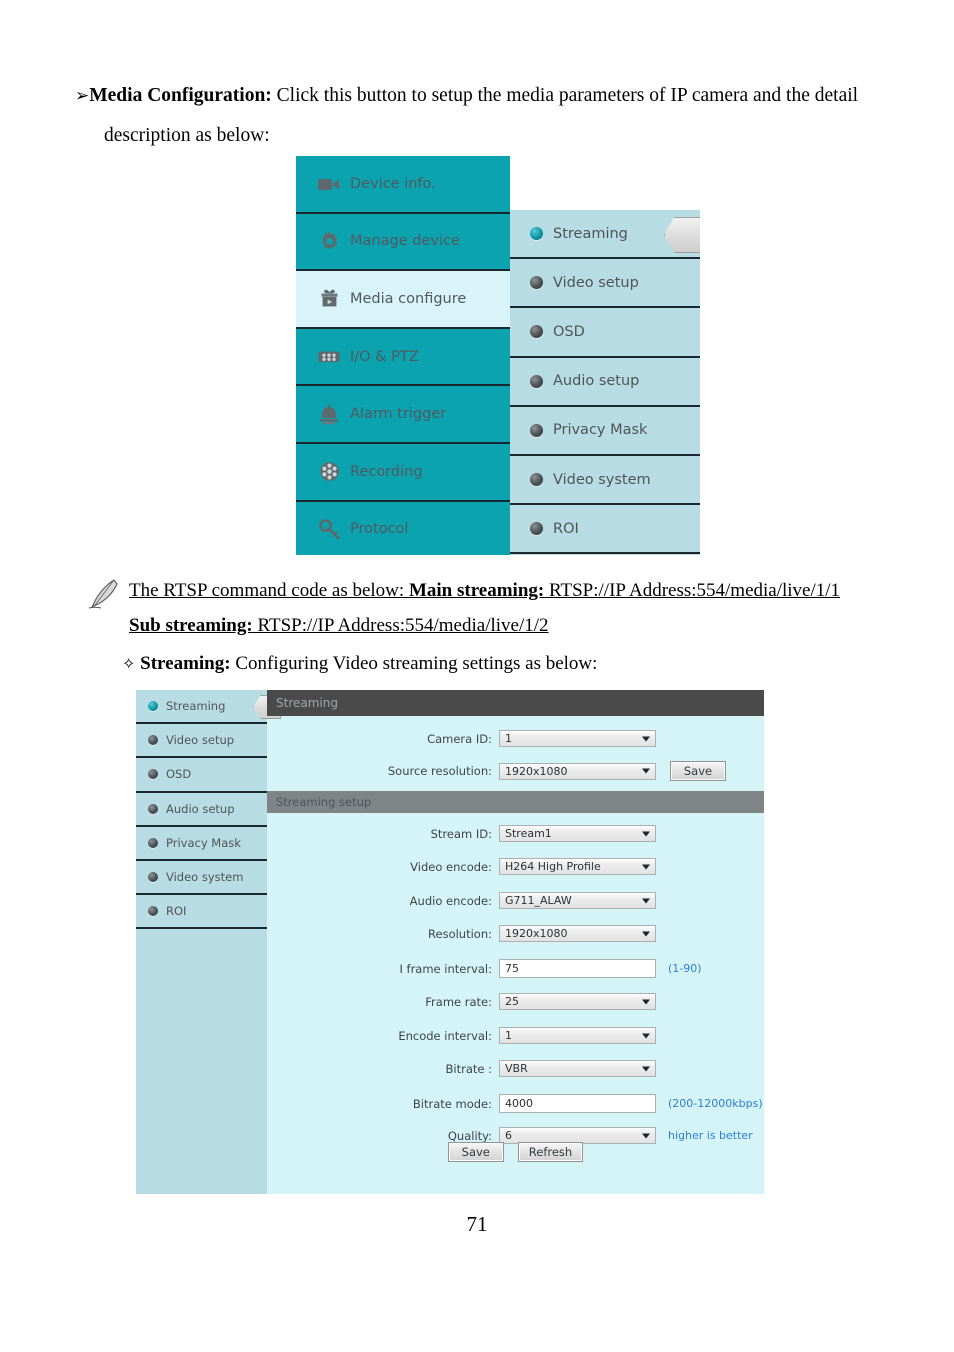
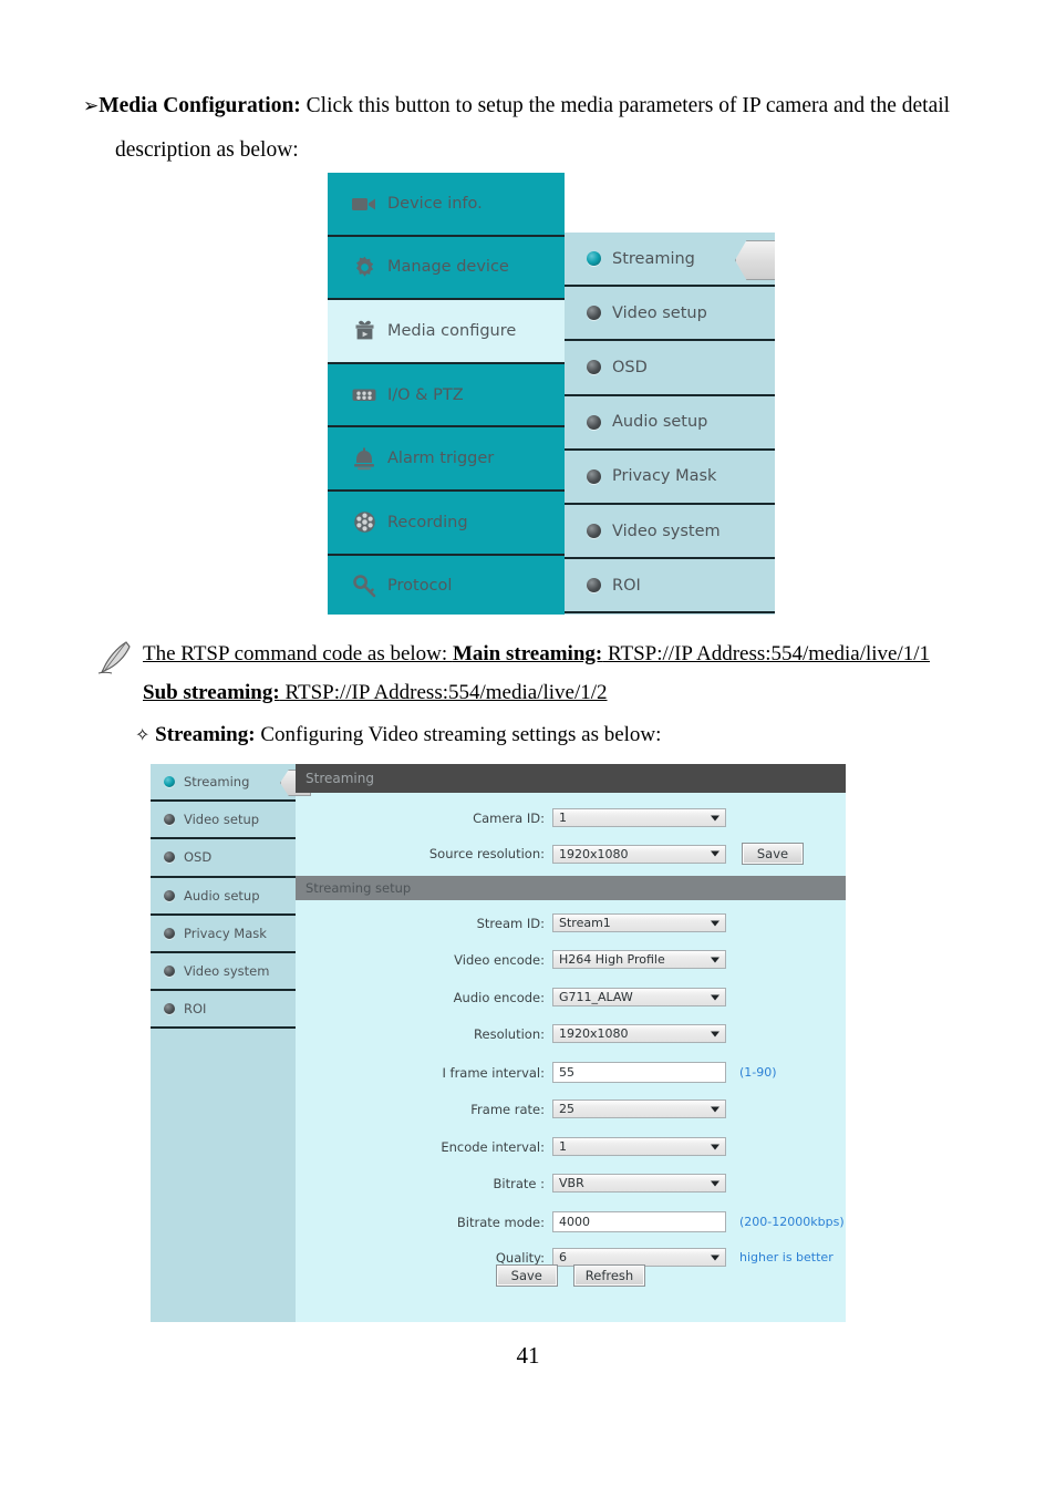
  ➢Media Configuration: Click this button to setup the media parameters of IP camera and the detail
  description as below:
  Device info.
  Manage device
  Media configure
  I/O & PTZ
  Alarm trigger
  Recording
  Protocol
  Streaming
  Video setup
  OSD
  Audio setup
  Privacy Mask
  Video system
  ROI
  The RTSP command code as below: Main streaming: RTSP://IP Address:554/media/live/1/1
  Sub streaming: RTSP://IP Address:554/media/live/1/2
  ✧ Streaming: Configuring Video streaming settings as below:
  Streaming
  Video setup
  OSD
  Audio setup
  Privacy Mask
  Video system
  ROI
  Streaming
  Camera ID:
  1
  Source resolution:
  1920x1080
  Save
  Streaming setup
  Quality:
  6
  higher is better
  Bitrate mode:
  4000
  (200-12000kbps)
  Bitrate :
  VBR
  Encode interval:
  1
  Frame rate:
  25
  I frame interval:
- 75
+ 55
  (1-90)
  Resolution:
  1920x1080
  Audio encode:
  G711_ALAW
  Video encode:
  H264 High Profile
  Stream ID:
  Stream1
  Save
  Refresh
- 71
+ 41
